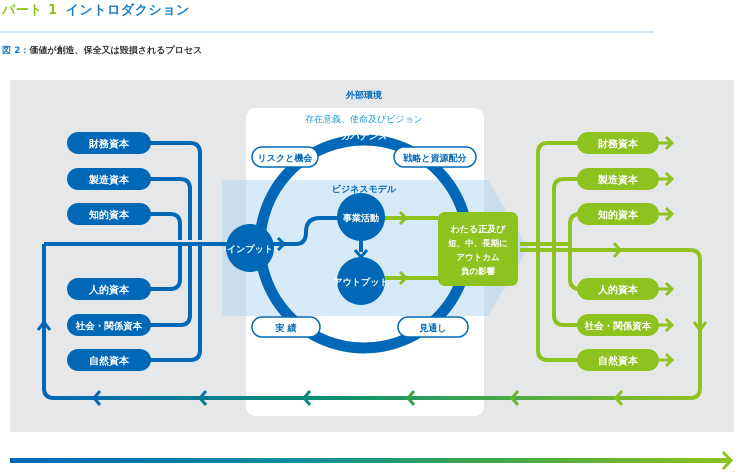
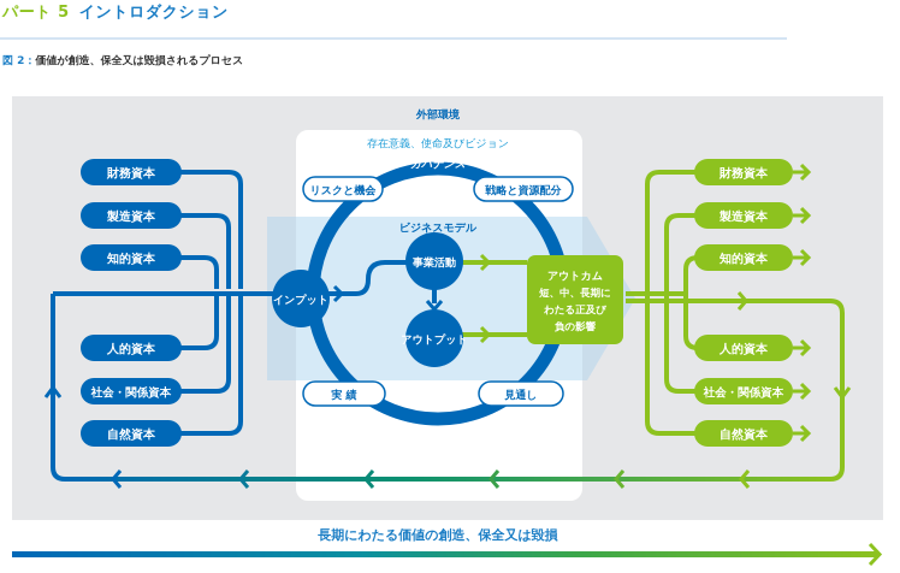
- パート 1 イントロダクション
+ パート 5 イントロダクション
  図 2：価値が創造、保全又は毀損されるプロセス
  財務資本
  製造資本
  知的資本
  人的資本
  社会・関係資本
  自然資本
  財務資本
  製造資本
  知的資本
  人的資本
  社会・関係資本
  自然資本
  外部環境
  存在意義、使命及びビジョン
  ガバナンス
  リスクと機会
  戦略と資源配分
  ビジネスモデル
  インプット
  事業活動
  アウトプット
- わたる正及び
+ アウトカム
  短、中、長期に
- アウトカム
+ わたる正及び
  負の影響
  実 績
  見通し
+ 長期にわたる価値の創造、保全又は毀損
